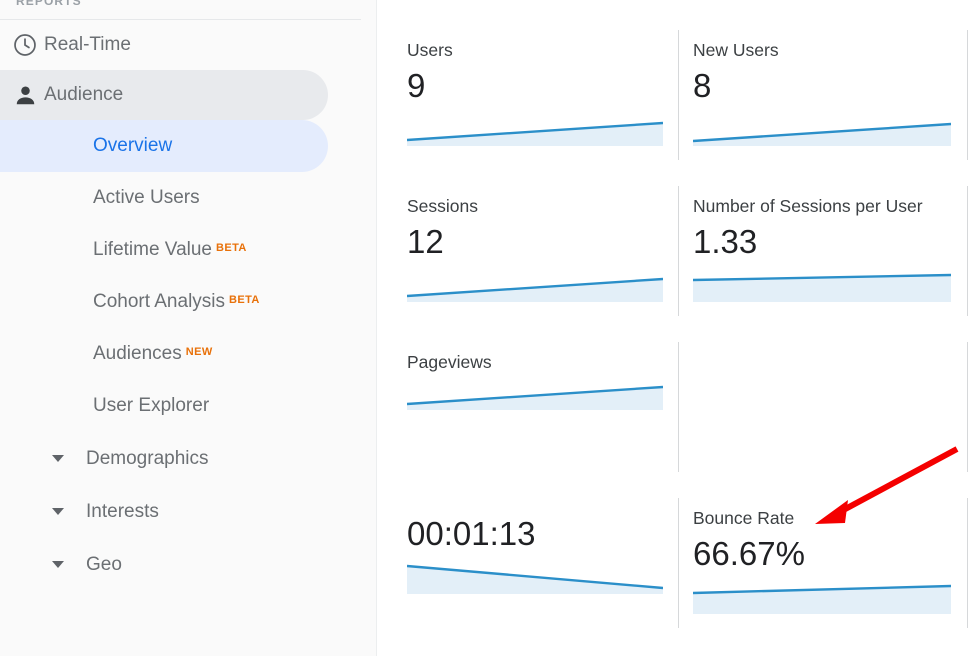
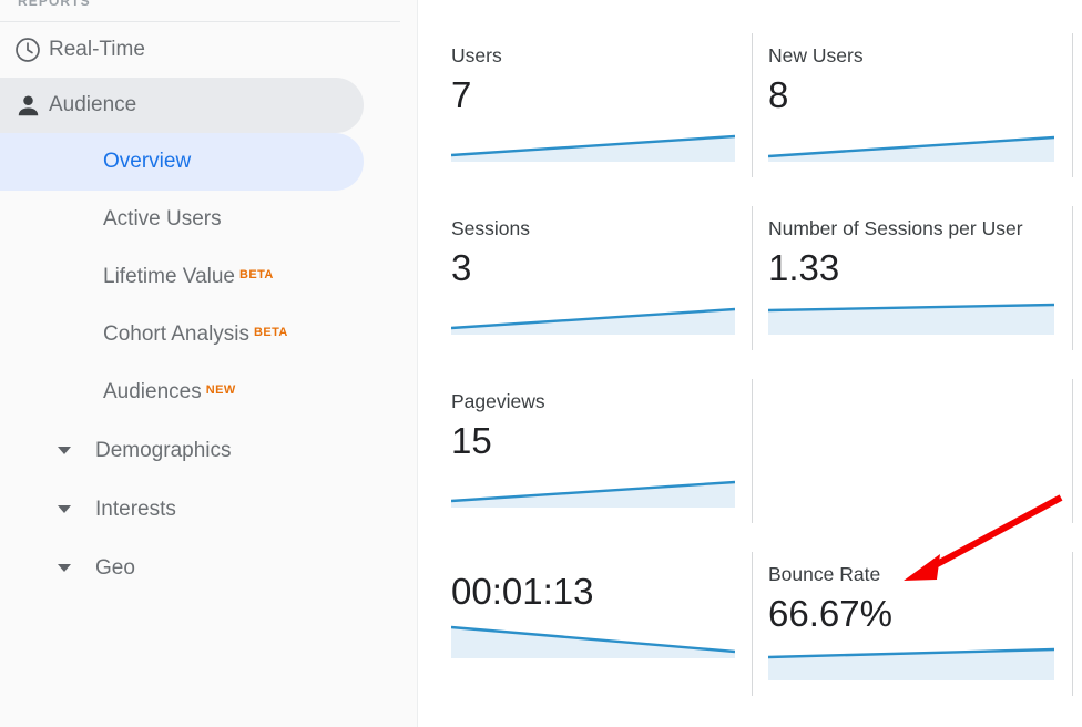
  REPORTS
  Real-Time
  Audience
  Overview
  Active Users
  Lifetime Value
  BETA
  Cohort Analysis
  BETA
  Audiences
  NEW
- User Explorer
  Demographics
  Interests
  Geo
  Users
- 9
+ 7
  New Users
  8
  Sessions
- 12
+ 3
  Number of Sessions per User
  1.33
  Pageviews
+ 15
  00:01:13
  Bounce Rate
  66.67%
